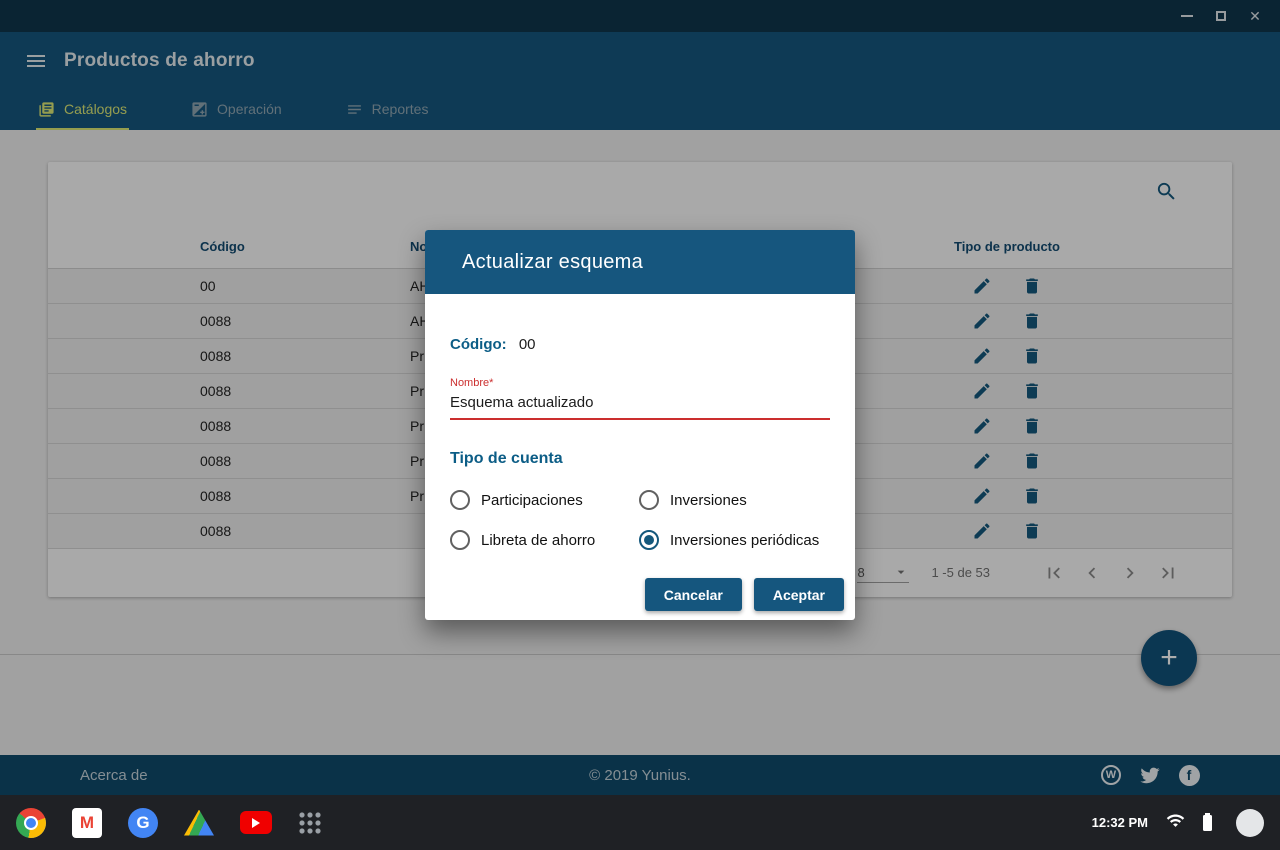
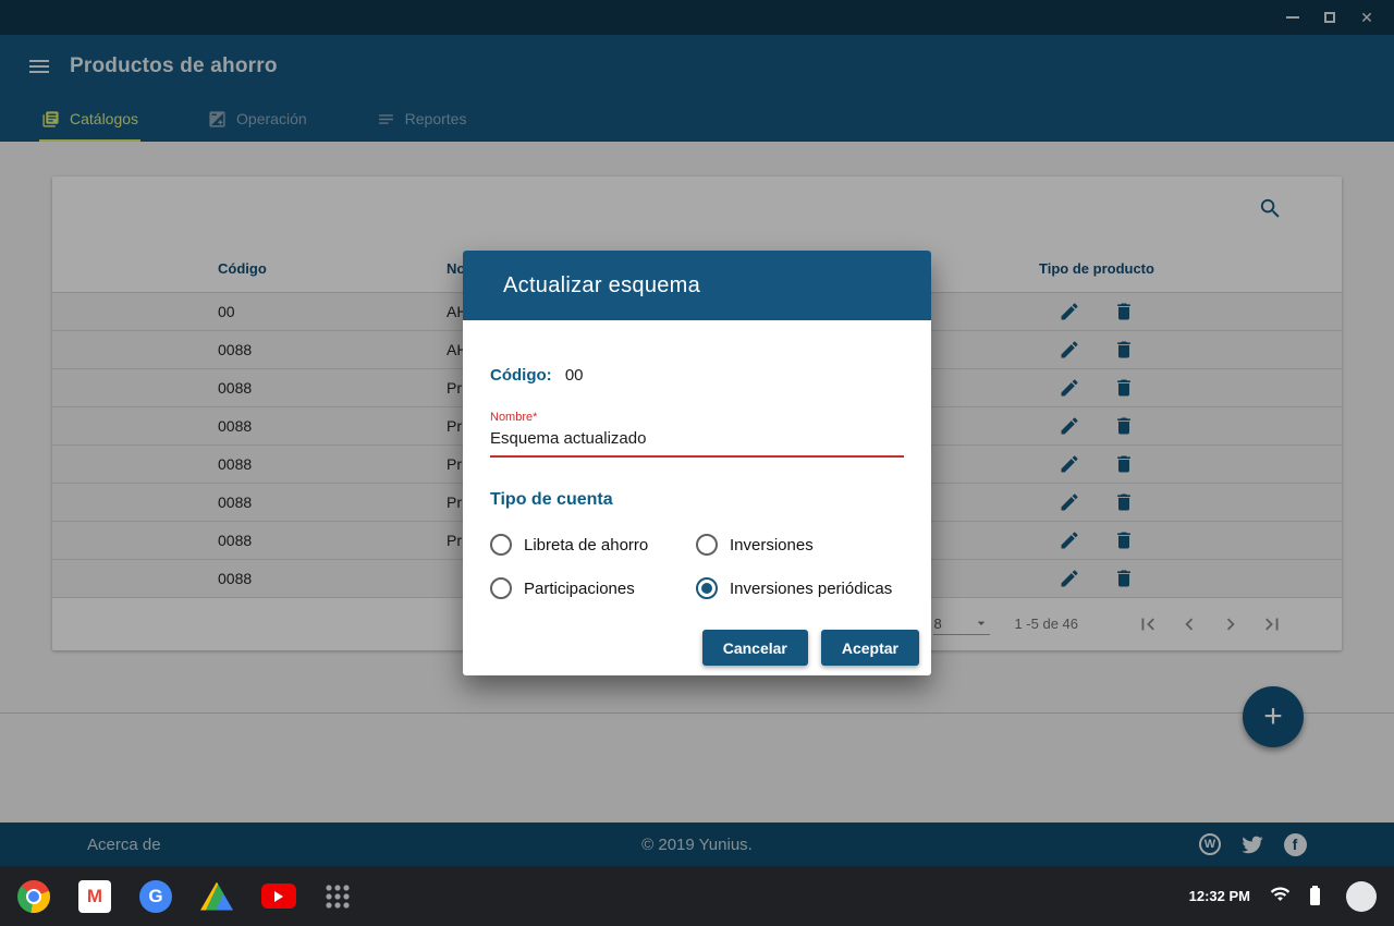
  ✕
  Productos de ahorro
  Catálogos
  Operación
  Reportes
  Código
  No
  Tipo de producto
  00
  0088
  0088
  Pr
  0088
  Pr
  0088
  Pr
  0088
  Pr
  0088
  Pr
  0088
  8
- 1 -5 de 53
+ 1 -5 de 46
  +
  Acerca de
  © 2019 Yunius.
  W
  f
  Actualizar esquema
  Código: 00
  Nombre*
  Esquema actualizado
  Tipo de cuenta
- Participaciones
+ Libreta de ahorro
  Inversiones
- Libreta de ahorro
+ Participaciones
  Inversiones periódicas
  Cancelar
  Aceptar
  M
  G
  12:32 PM
